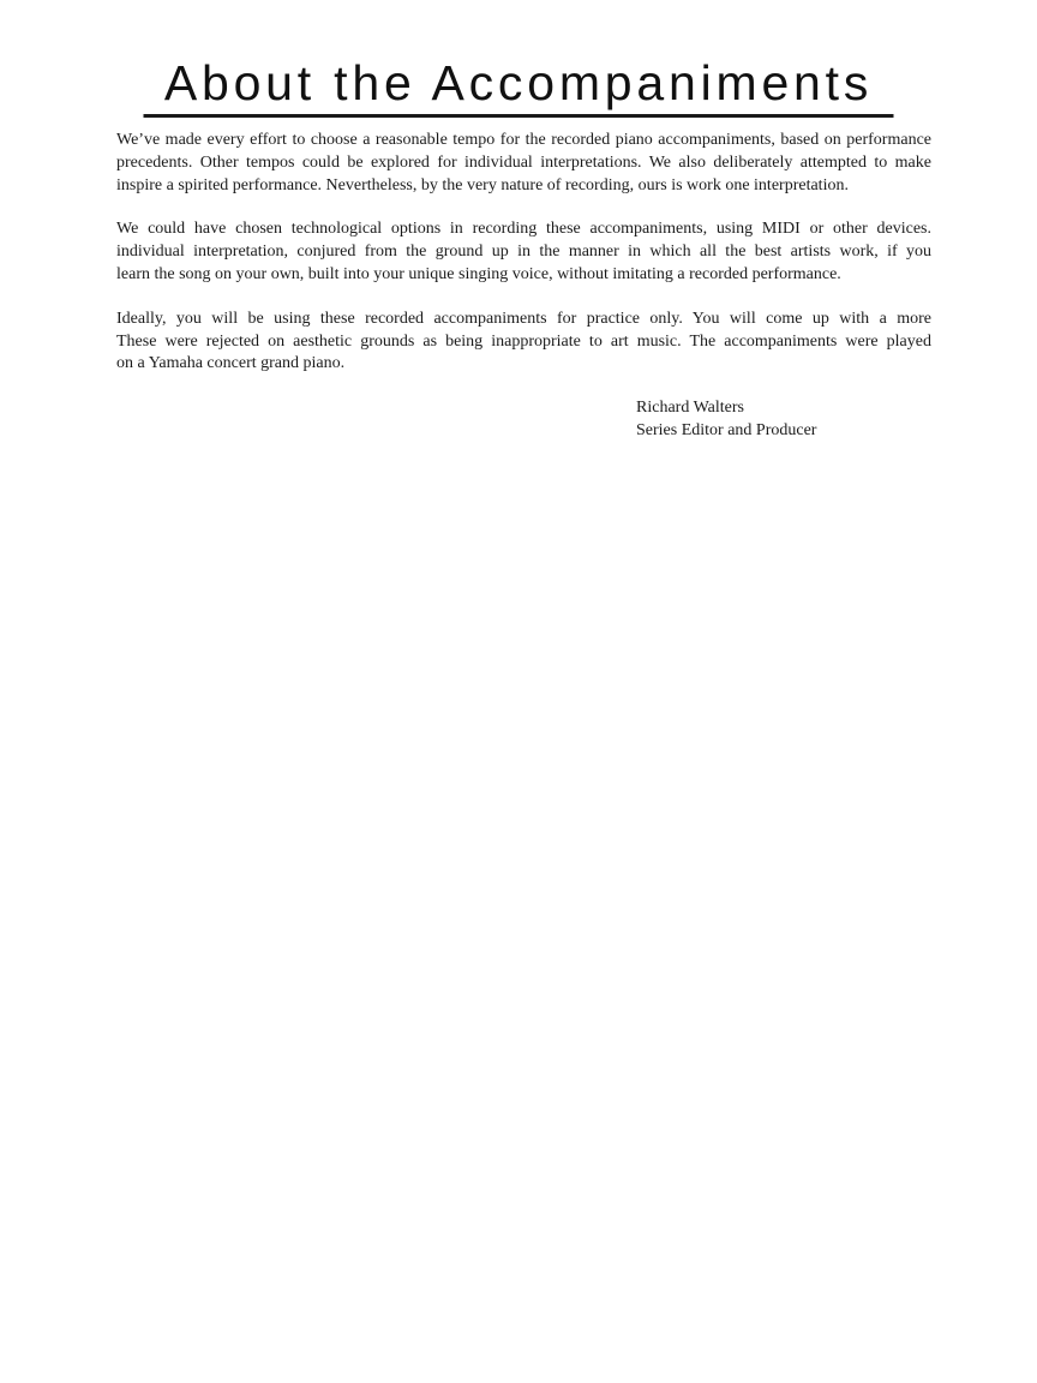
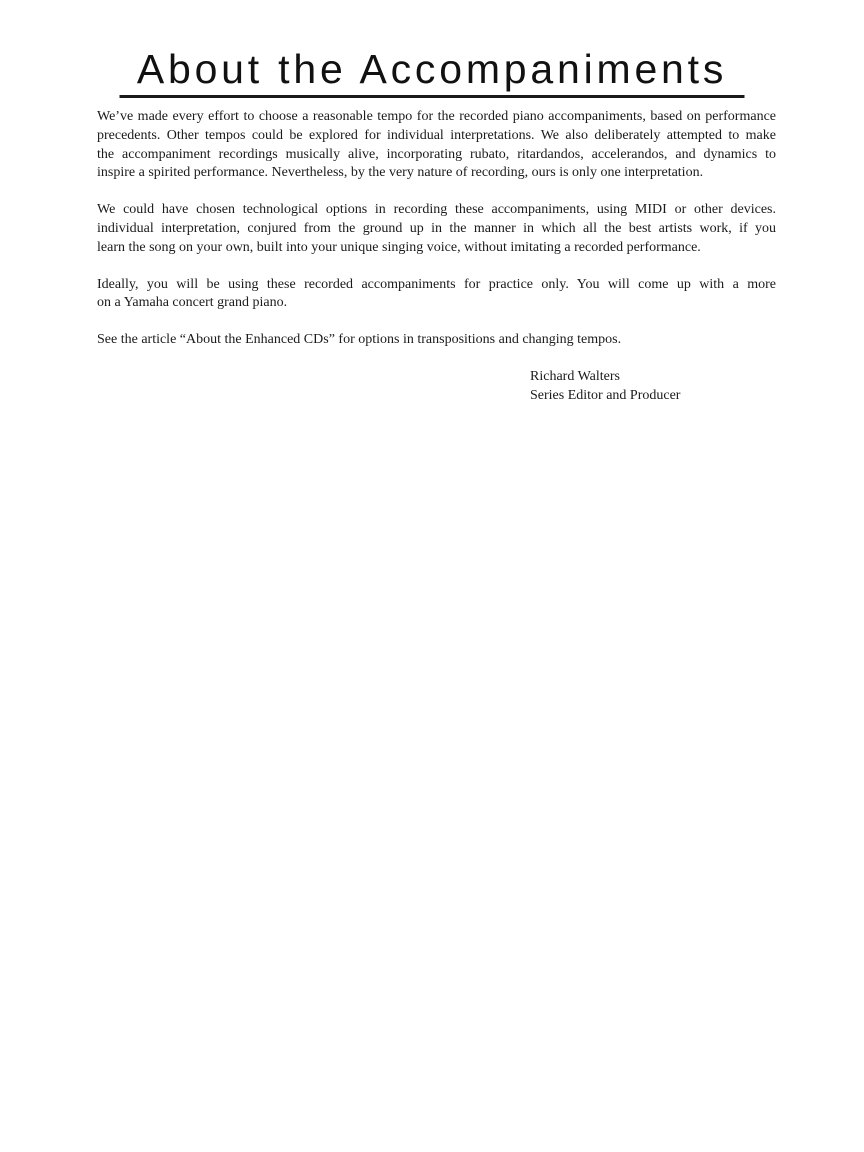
  About the Accompaniments
  We’ve made every effort to choose a reasonable tempo for the recorded piano accompaniments, based on performance
  precedents. Other tempos could be explored for individual interpretations. We also deliberately attempted to make
+ the accompaniment recordings musically alive, incorporating rubato, ritardandos, accelerandos, and dynamics to
- inspire a spirited performance. Nevertheless, by the very nature of recording, ours is work one interpretation.
+ inspire a spirited performance. Nevertheless, by the very nature of recording, ours is only one interpretation.
  We could have chosen technological options in recording these accompaniments, using MIDI or other devices.
  individual interpretation, conjured from the ground up in the manner in which all the best artists work, if you
  learn the song on your own, built into your unique singing voice, without imitating a recorded performance.
  Ideally, you will be using these recorded accompaniments for practice only. You will come up with a more
- These were rejected on aesthetic grounds as being inappropriate to art music. The accompaniments were played
  on a Yamaha concert grand piano.
+ See the article “About the Enhanced CDs” for options in transpositions and changing tempos.
  Richard Walters
  Series Editor and Producer
